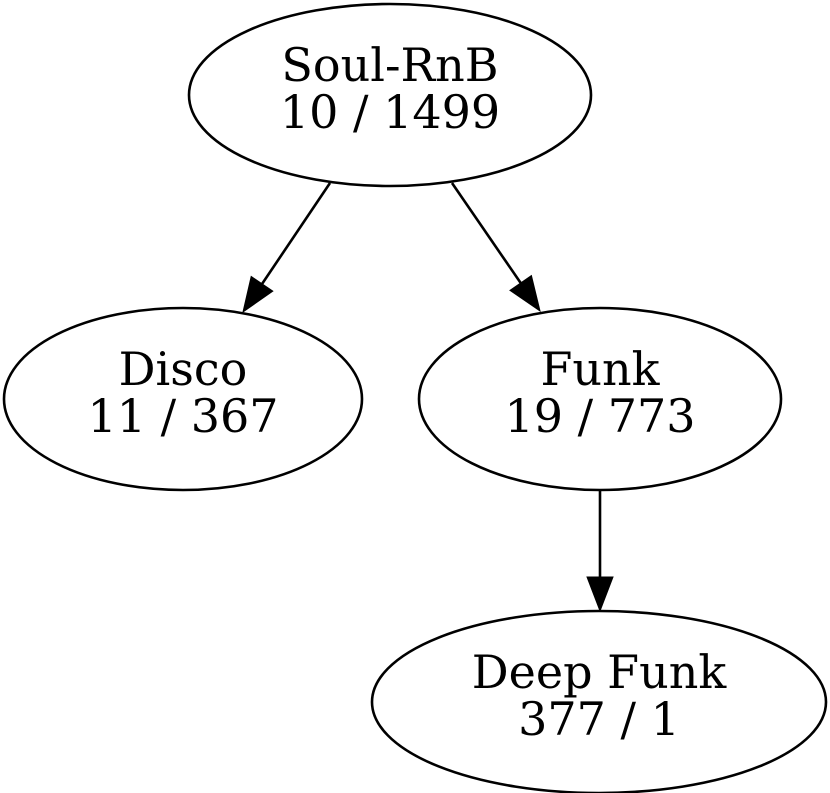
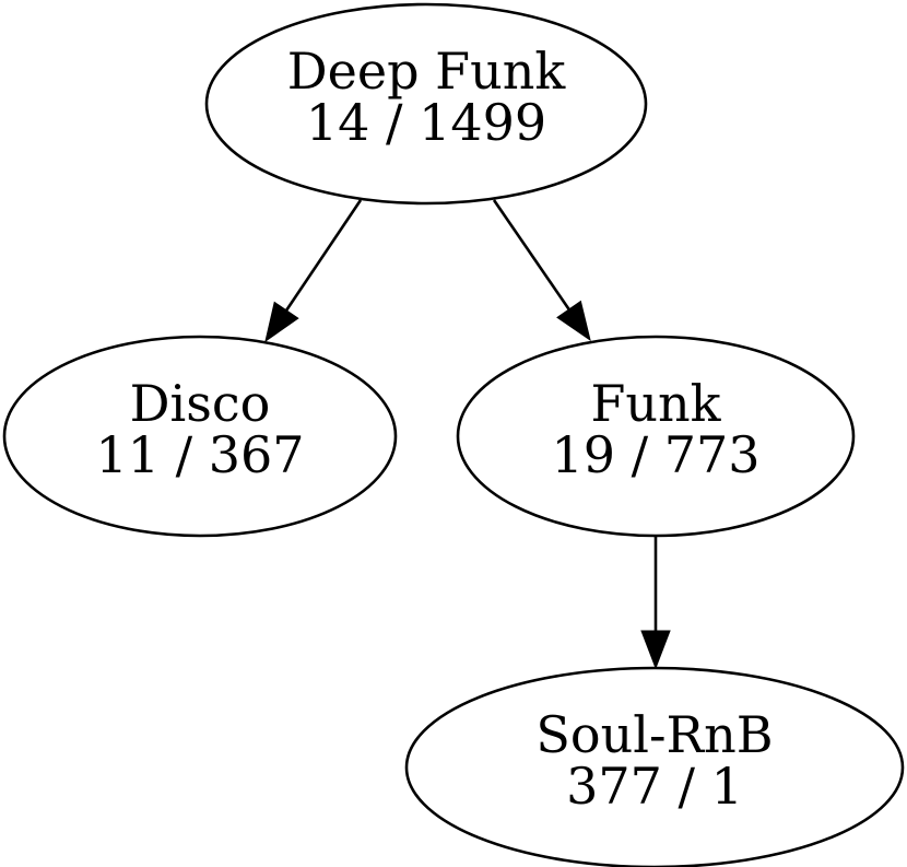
- Soul-RnB
+ Deep Funk
- 10 / 1499
+ 14 / 1499
  Disco
  11 / 367
  Funk
  19 / 773
- Deep Funk
+ Soul-RnB
  377 / 1
